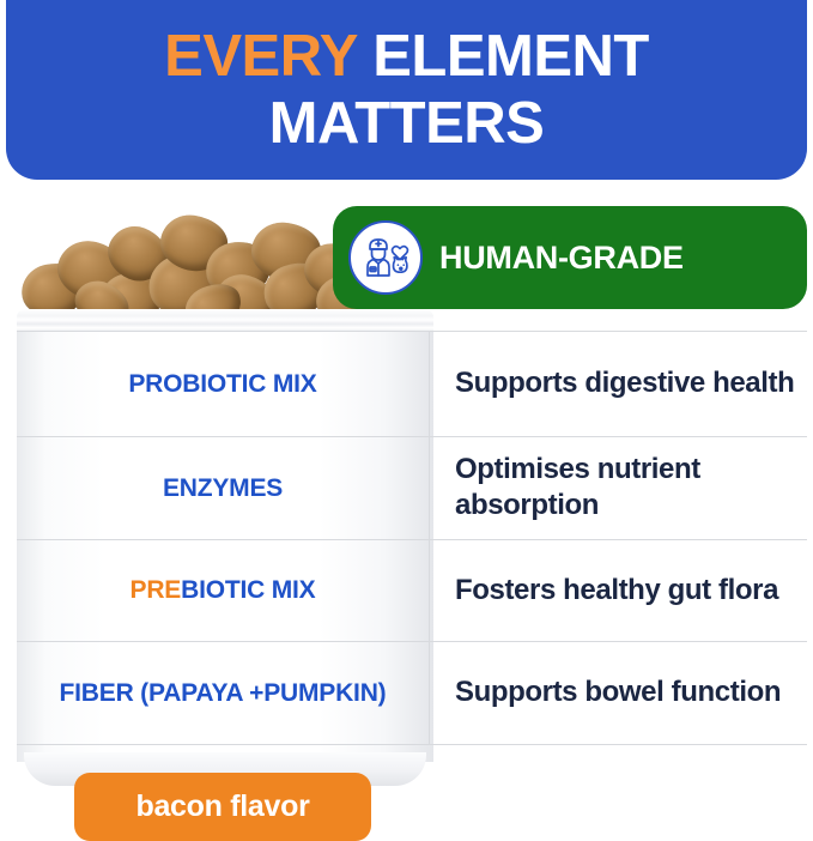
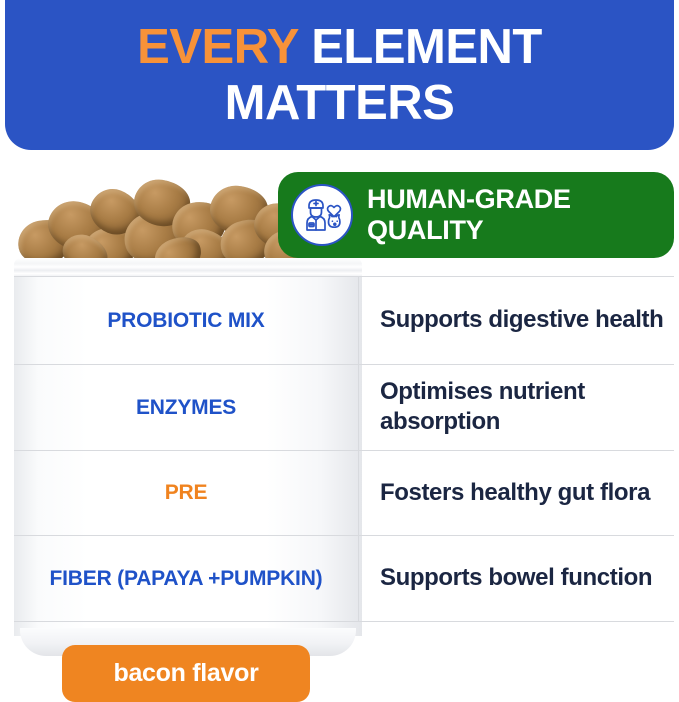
  EVERY ELEMENT
  MATTERS
  PROBIOTIC MIX
  Supports digestive health
  ENZYMES
  Optimises nutrient absorption
  PRE
- BIOTIC MIX
  Fosters healthy gut flora
  FIBER (PAPAYA +PUMPKIN)
  Supports bowel function
  HUMAN-GRADE
+ QUALITY
  bacon flavor
